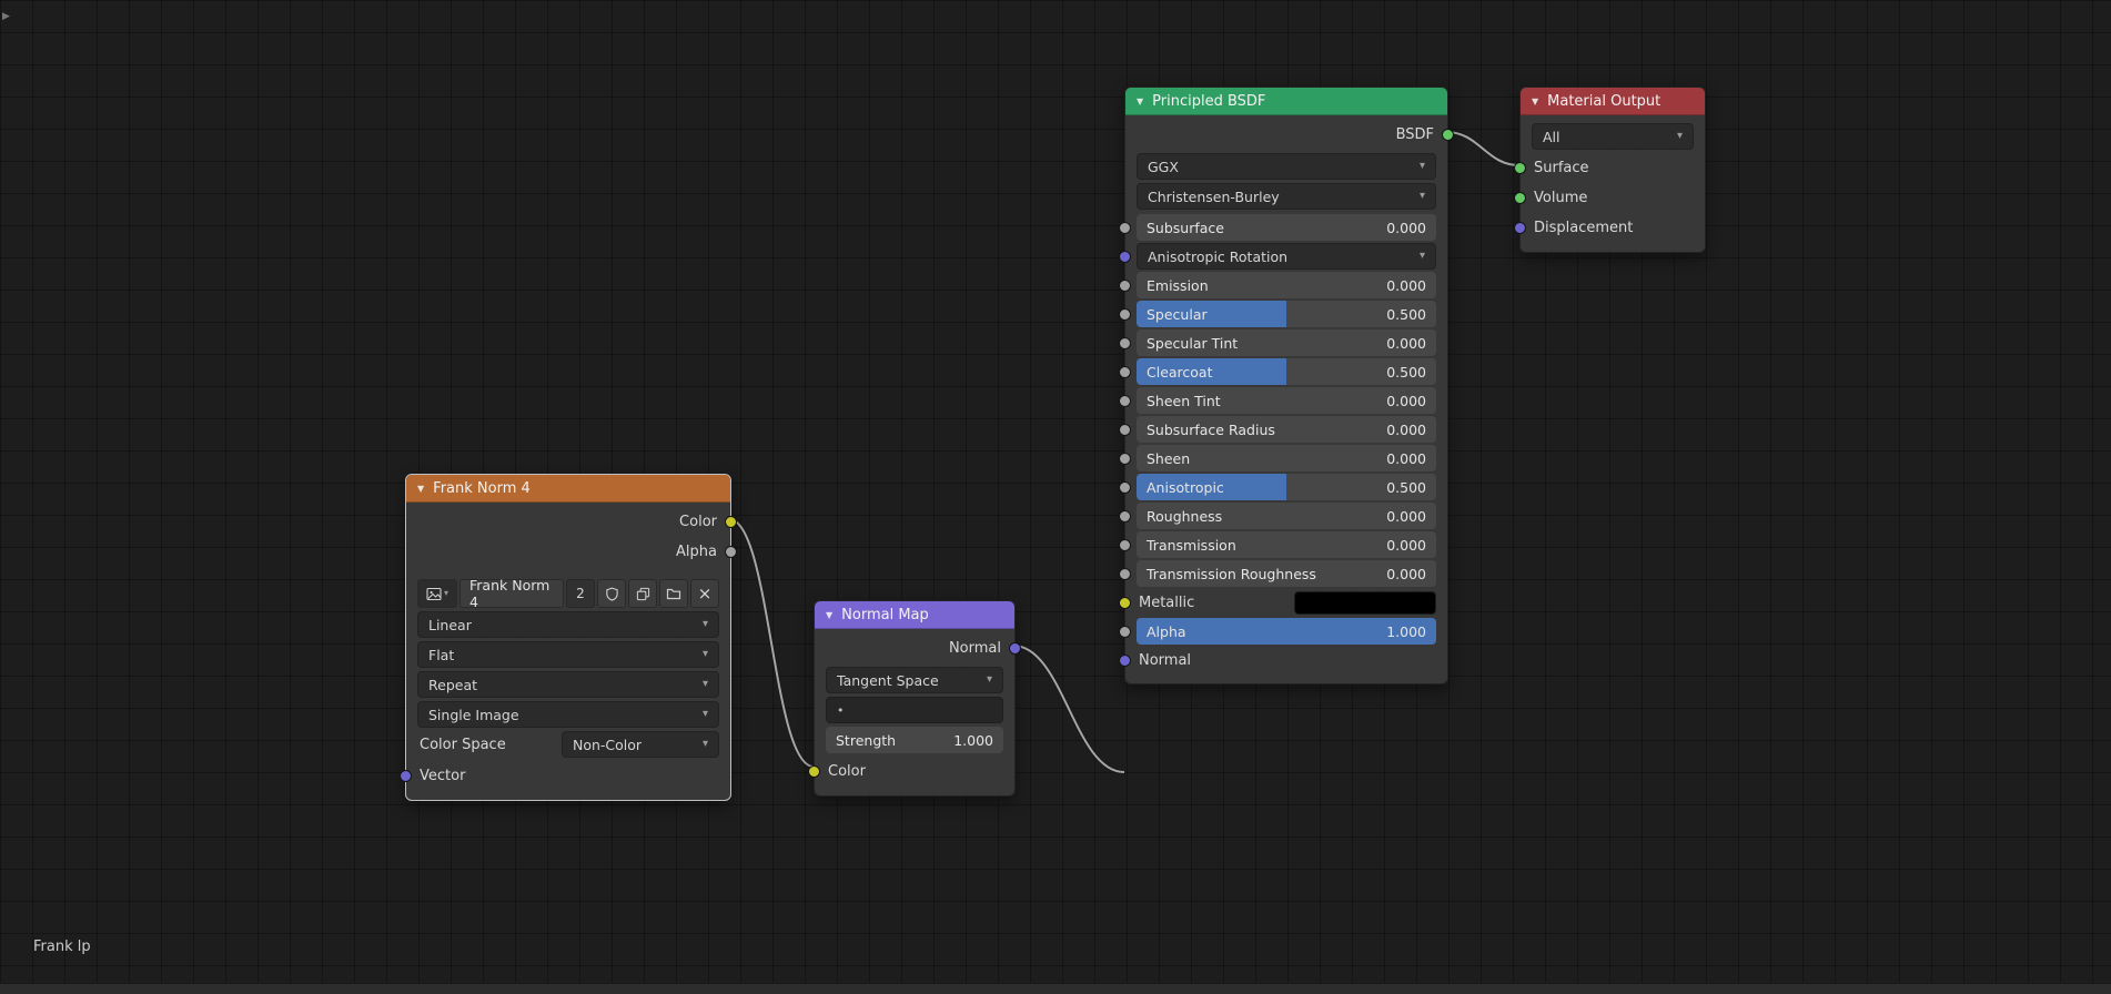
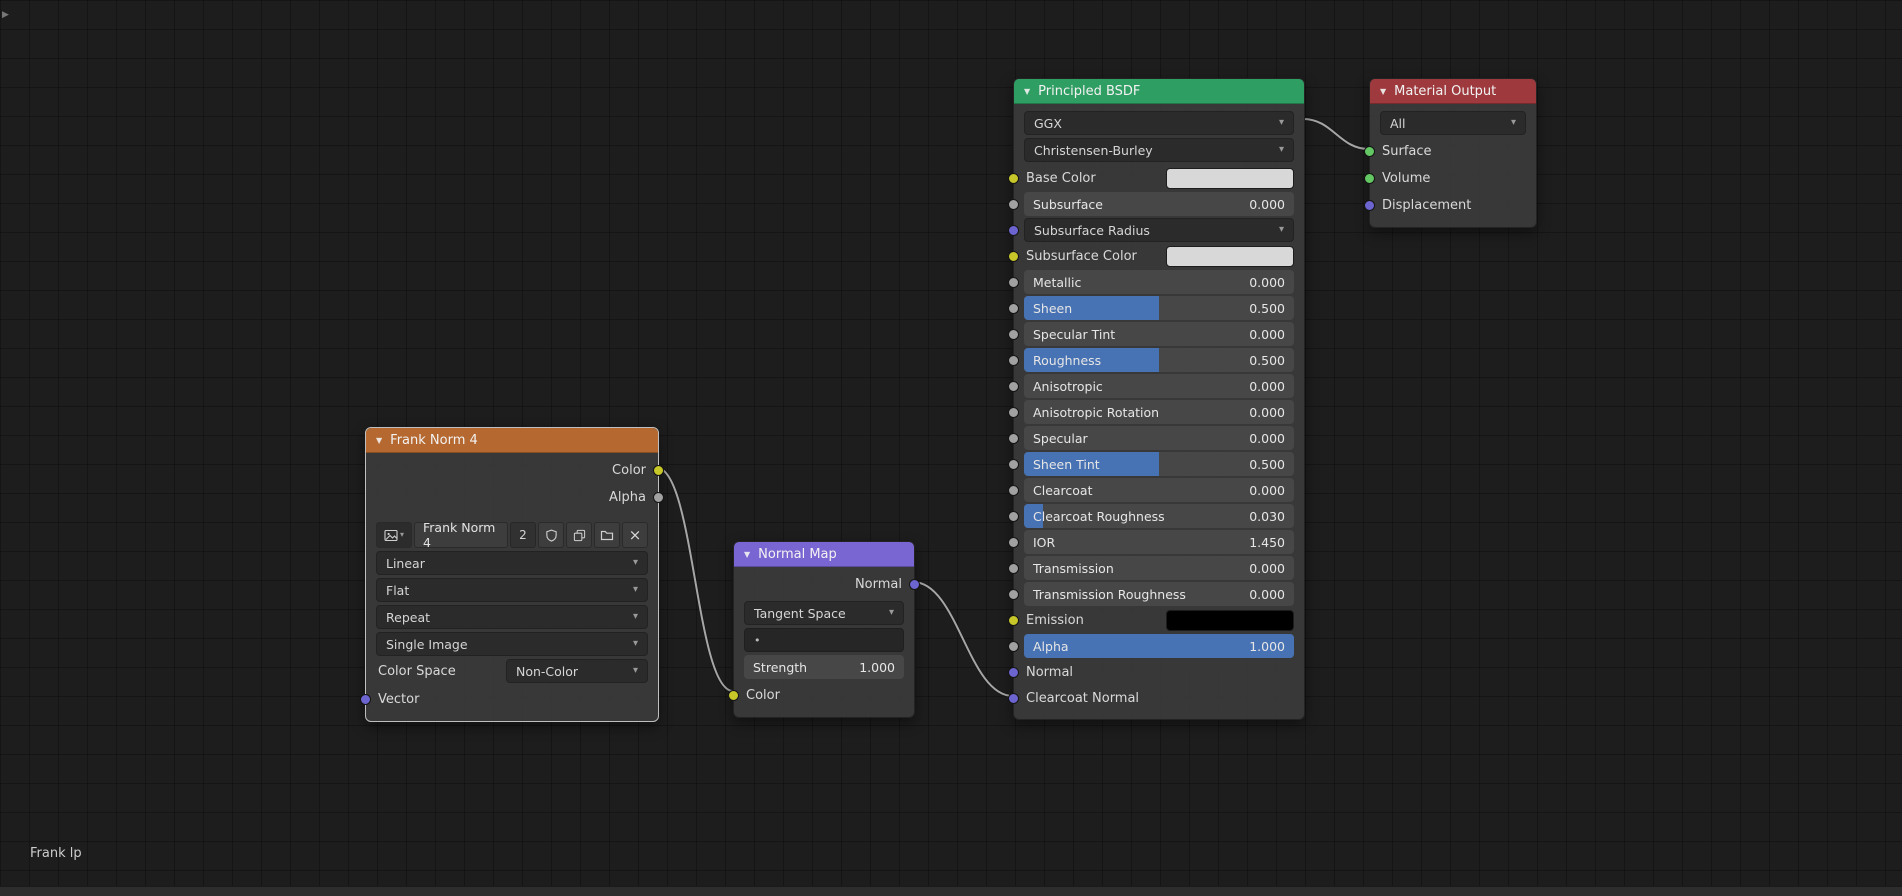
  ▼
  Frank Norm 4
  Color
  Alpha
  ▾
  Frank Norm 4
  2
  ×
  Linear
  ▾
  Flat
  ▾
  Repeat
  ▾
  Single Image
  ▾
  Color Space
  Non-Color
  ▾
  Vector
  ▼
  Normal Map
  Normal
  Tangent Space
  ▾
  •
  Strength
  1.000
  Color
  ▼
  Principled BSDF
- BSDF
  GGX
  ▾
  Christensen-Burley
  ▾
+ Base Color
  Subsurface
  0.000
- Anisotropic Rotation
+ Subsurface Radius
  ▾
+ Subsurface Color
- Emission
+ Metallic
  0.000
- Specular
+ Sheen
  0.500
  Specular Tint
  0.000
- Clearcoat
+ Roughness
  0.500
- Sheen Tint
+ Anisotropic
  0.000
- Subsurface Radius
+ Anisotropic Rotation
  0.000
- Sheen
+ Specular
  0.000
- Anisotropic
+ Sheen Tint
  0.500
- Roughness
+ Clearcoat
  0.000
+ Clearcoat Roughness
+ 0.030
+ IOR
+ 1.450
  Transmission
  0.000
  Transmission Roughness
  0.000
- Metallic
+ Emission
  Alpha
  1.000
  Normal
+ Clearcoat Normal
  ▼
  Material Output
  All
  ▾
  Surface
  Volume
  Displacement
  ▶
  Frank lp
